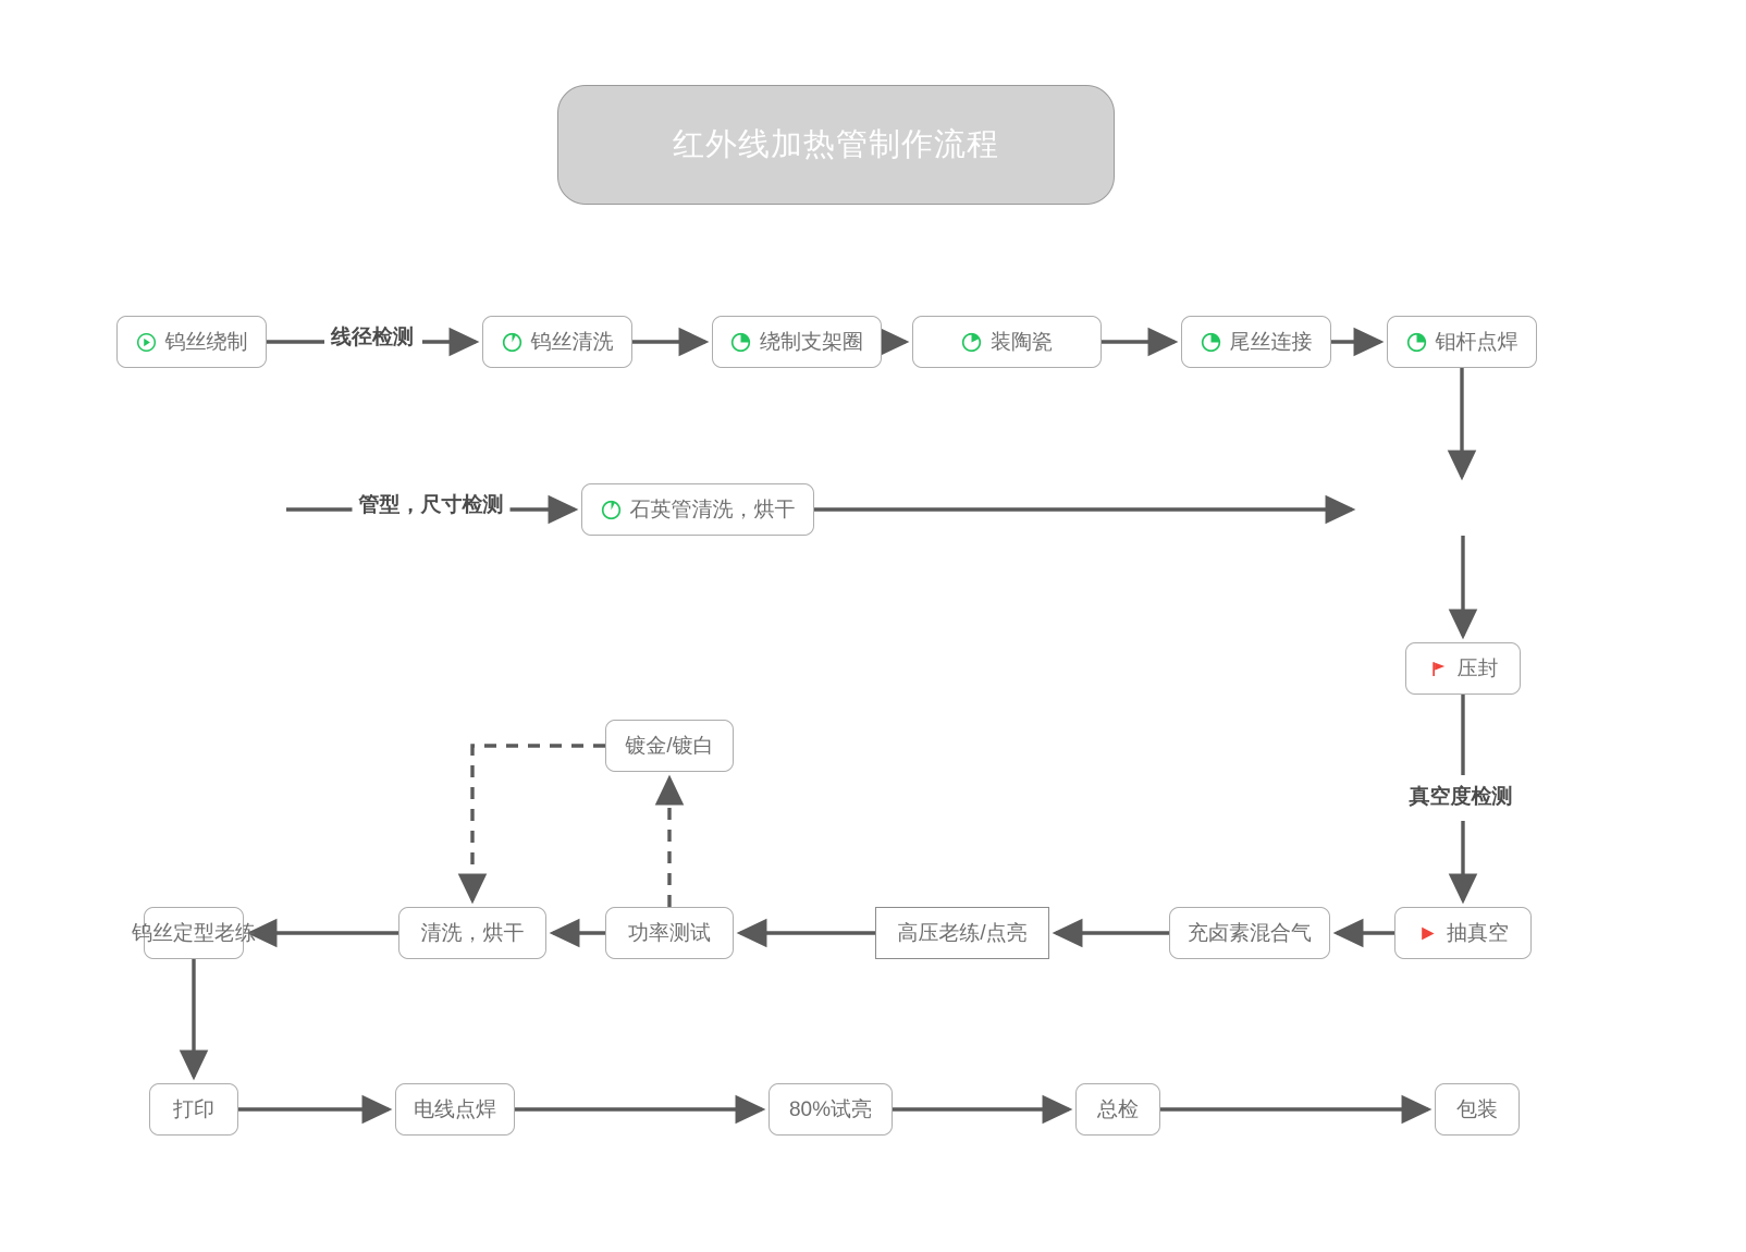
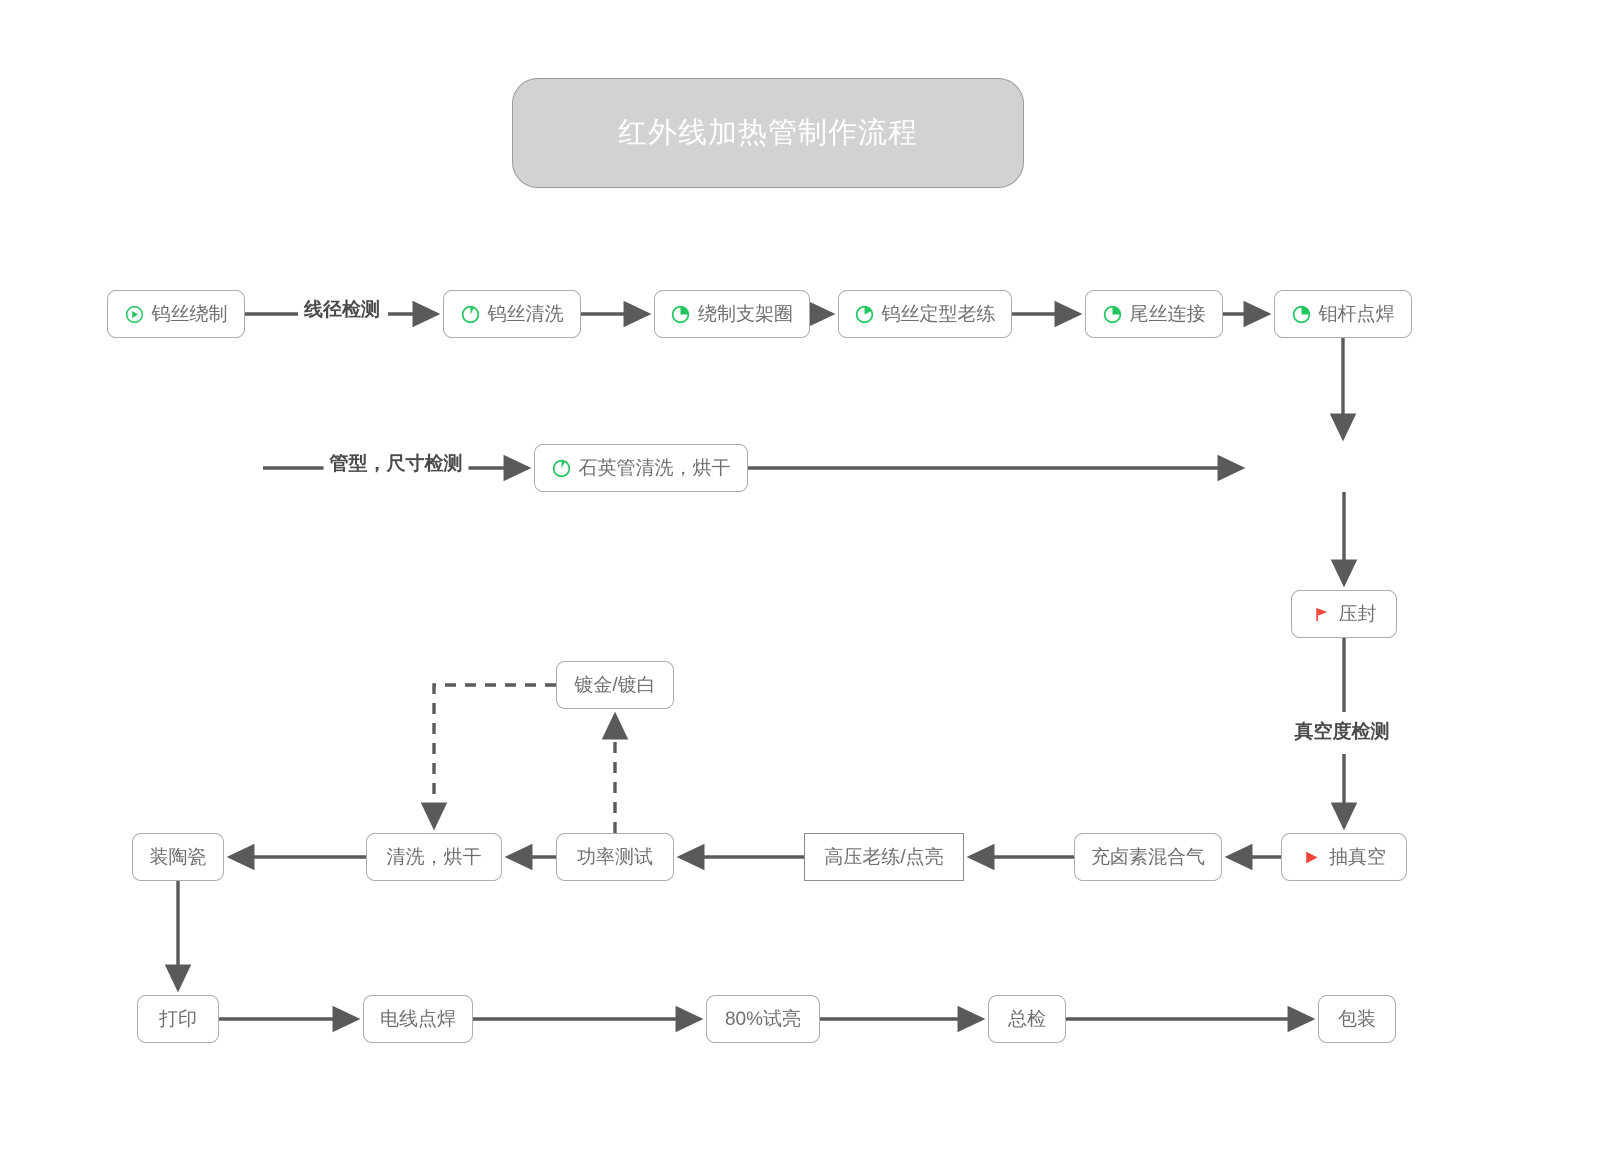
  红外线加热管制作流程
  钨丝绕制
  钨丝清洗
  绕制支架圈
- 装陶瓷
+ 钨丝定型老练
  尾丝连接
  钼杆点焊
  石英管清洗，烘干
  压封
  抽真空
  充卤素混合气
  高压老练/点亮
  功率测试
  清洗，烘干
- 钨丝定型老练
+ 装陶瓷
  镀金/镀白
  打印
  电线点焊
  80%试亮
  总检
  包装
  线径检测
  管型，尺寸检测
  真空度检测
